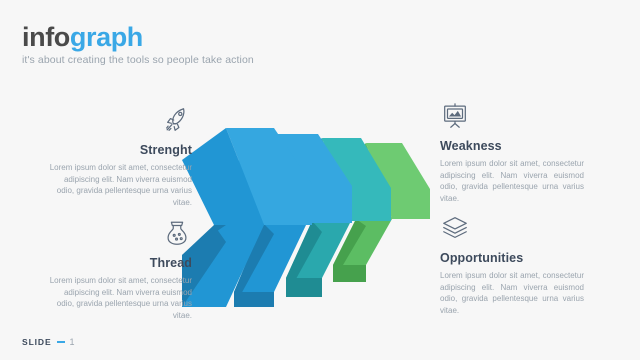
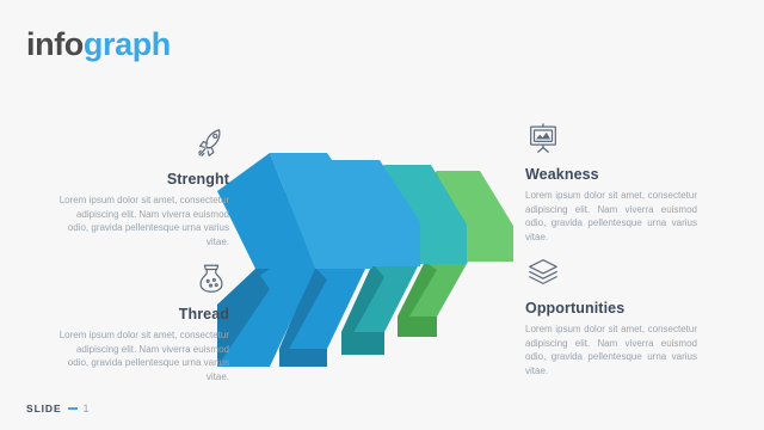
  infograph
- it's about creating the tools so people take action
  Strenght
  Lorem ipsum dolor sit amet, consectetur adipiscing elit. Nam viverra euismod odio, gravida pellentesque urna varius vitae.
  Thread
  Lorem ipsum dolor sit amet, consectetur adipiscing elit. Nam viverra euismod odio, gravida pellentesque urna varius vitae.
  Weakness
  Lorem ipsum dolor sit amet, consectetur adipiscing elit. Nam viverra euismod odio, gravida pellentesque urna varius vitae.
  Opportunities
  Lorem ipsum dolor sit amet, consectetur adipiscing elit. Nam viverra euismod odio, gravida pellentesque urna varius vitae.
  SLIDE
  1
